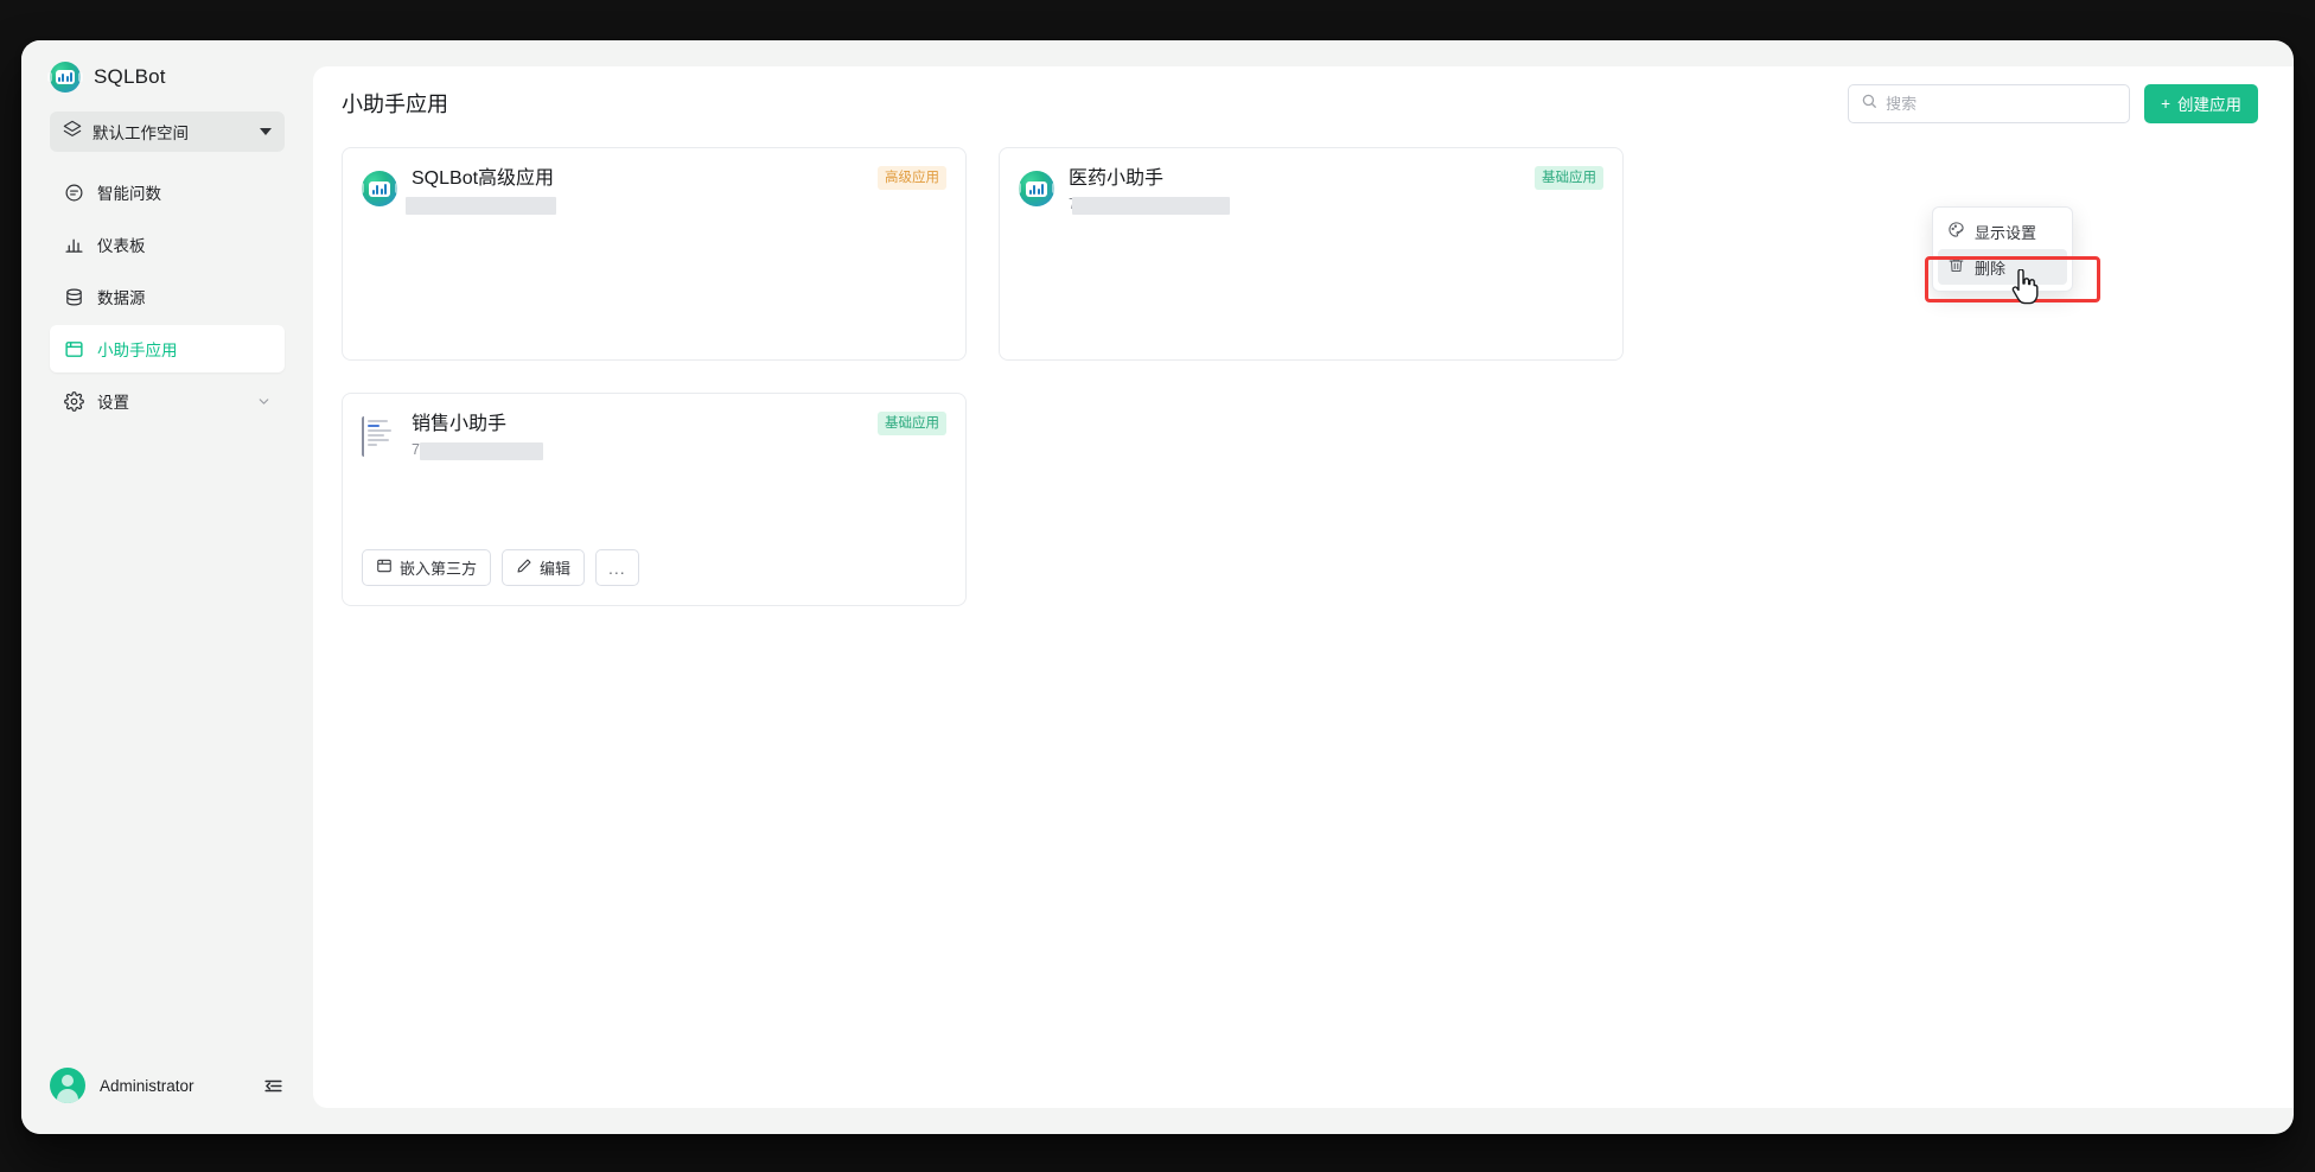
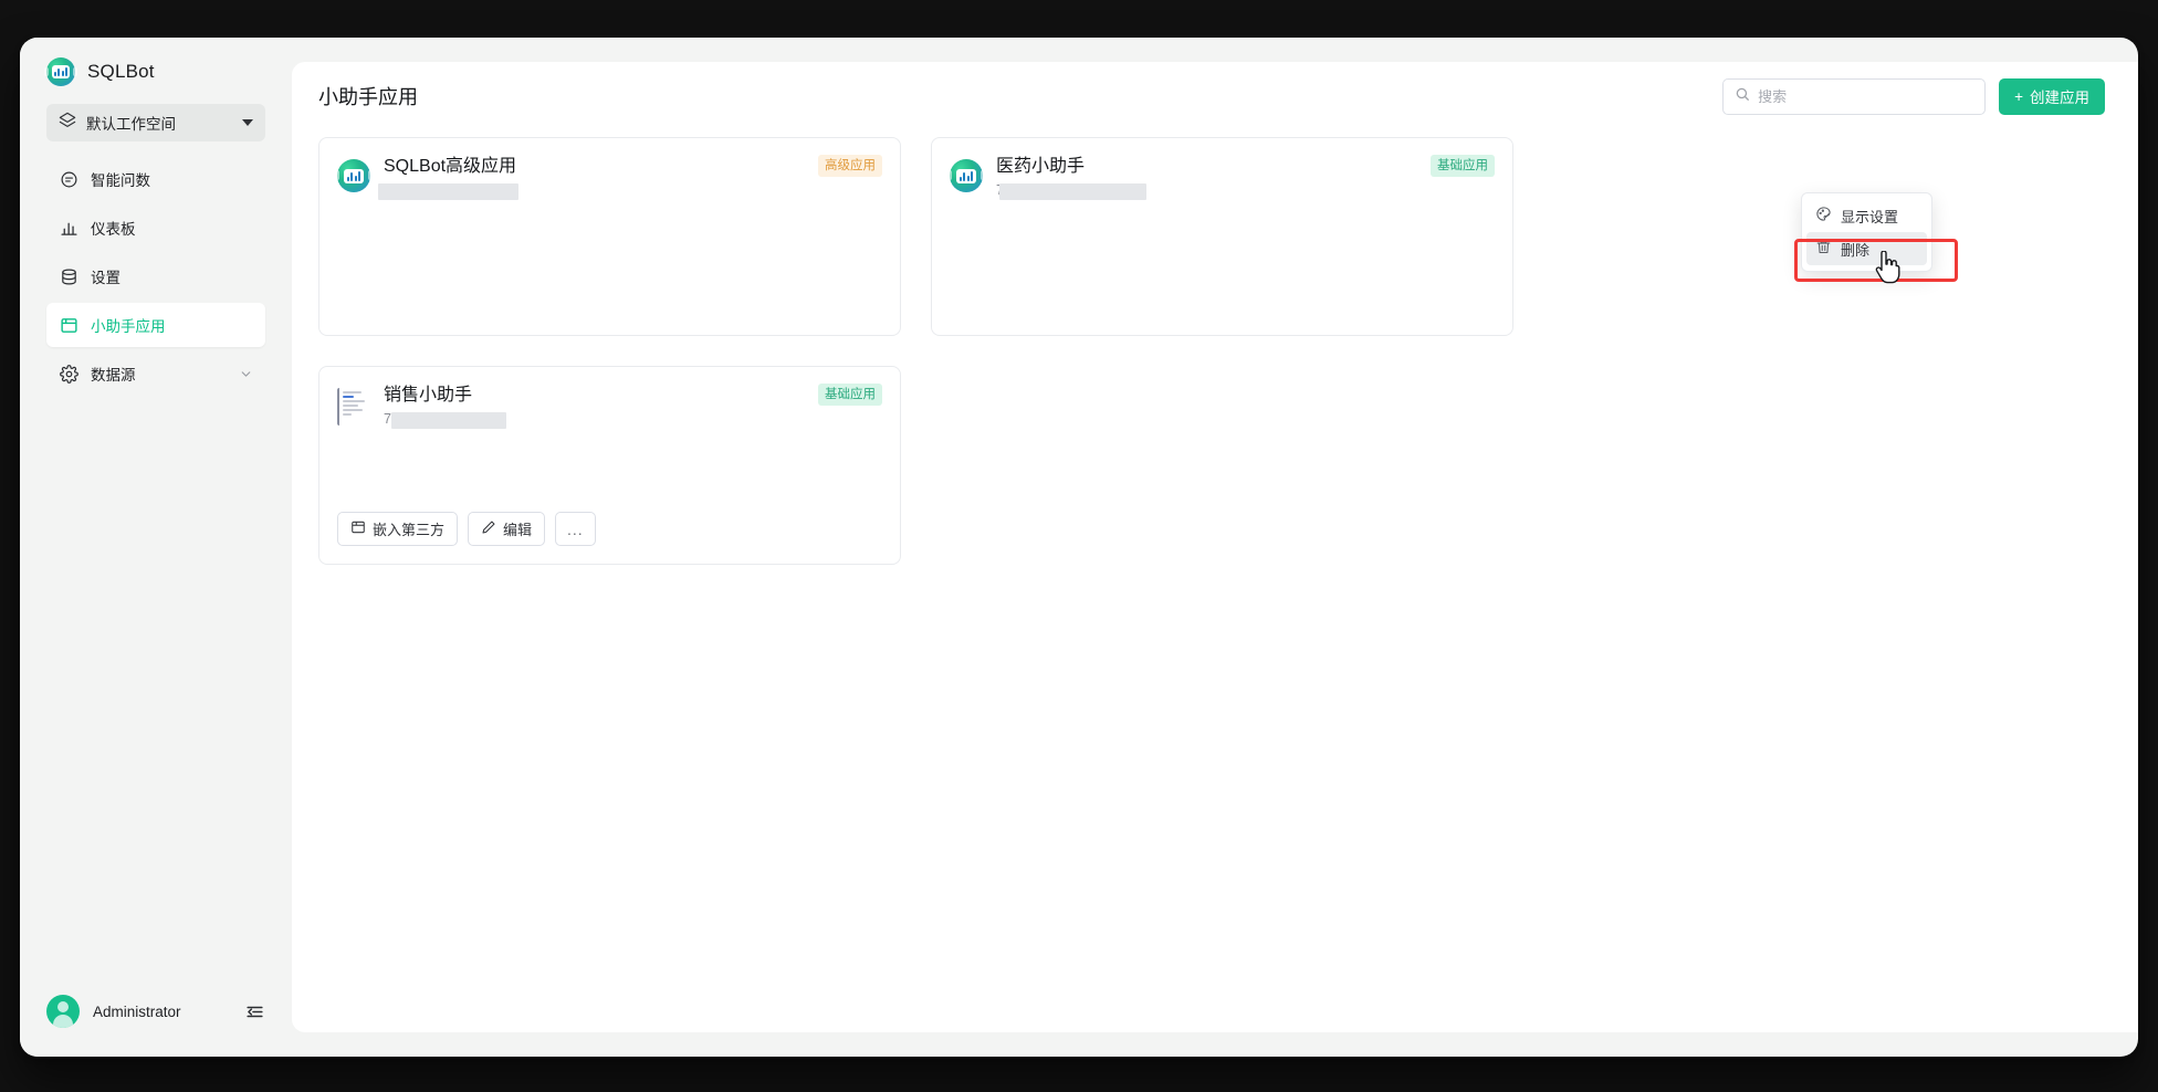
  SQLBot
  默认工作空间
  智能问数
  仪表板
- 数据源
+ 设置
  小助手应用
- 设置
+ 数据源
  Administrator
  小助手应用
  搜索
  +
  创建应用
  SQLBot高级应用
  高级应用
  医药小助手
  基础应用
  销售小助手
  基础应用
  嵌入第三方
  编辑
  ...
  显示设置
  删除
